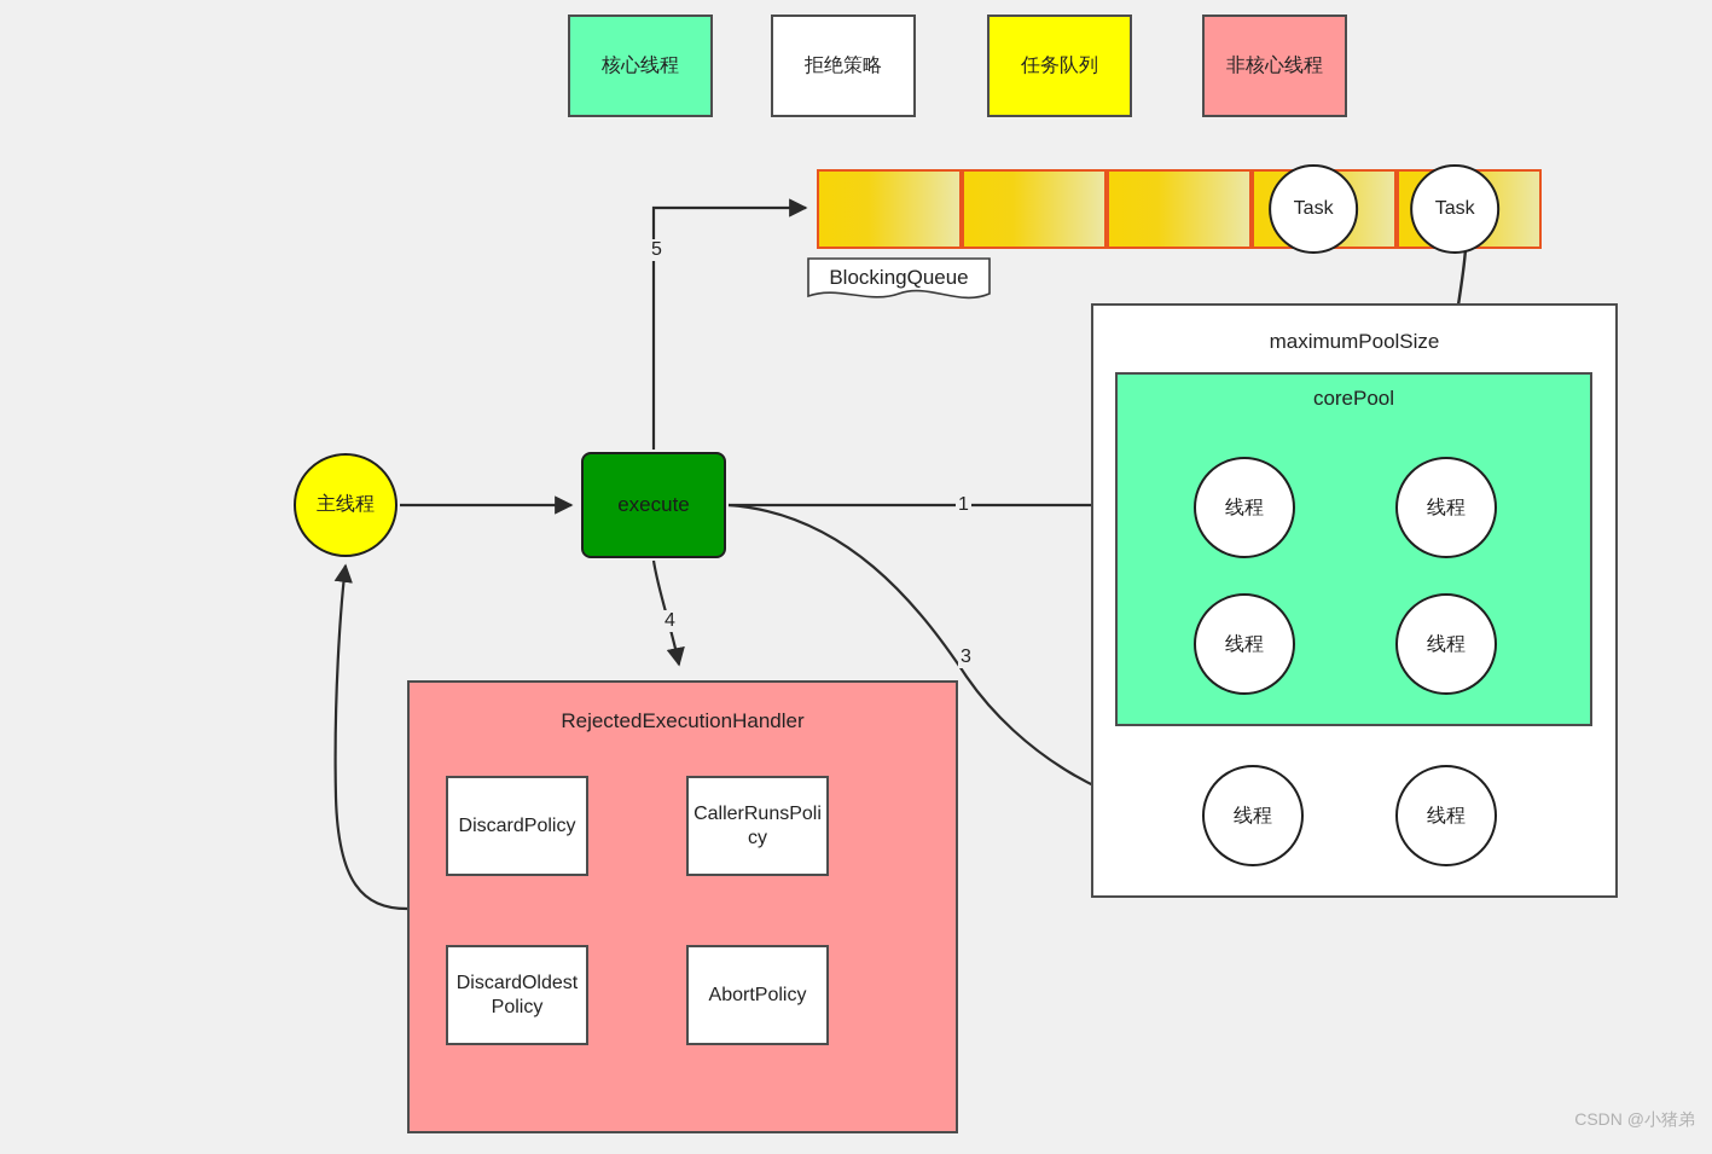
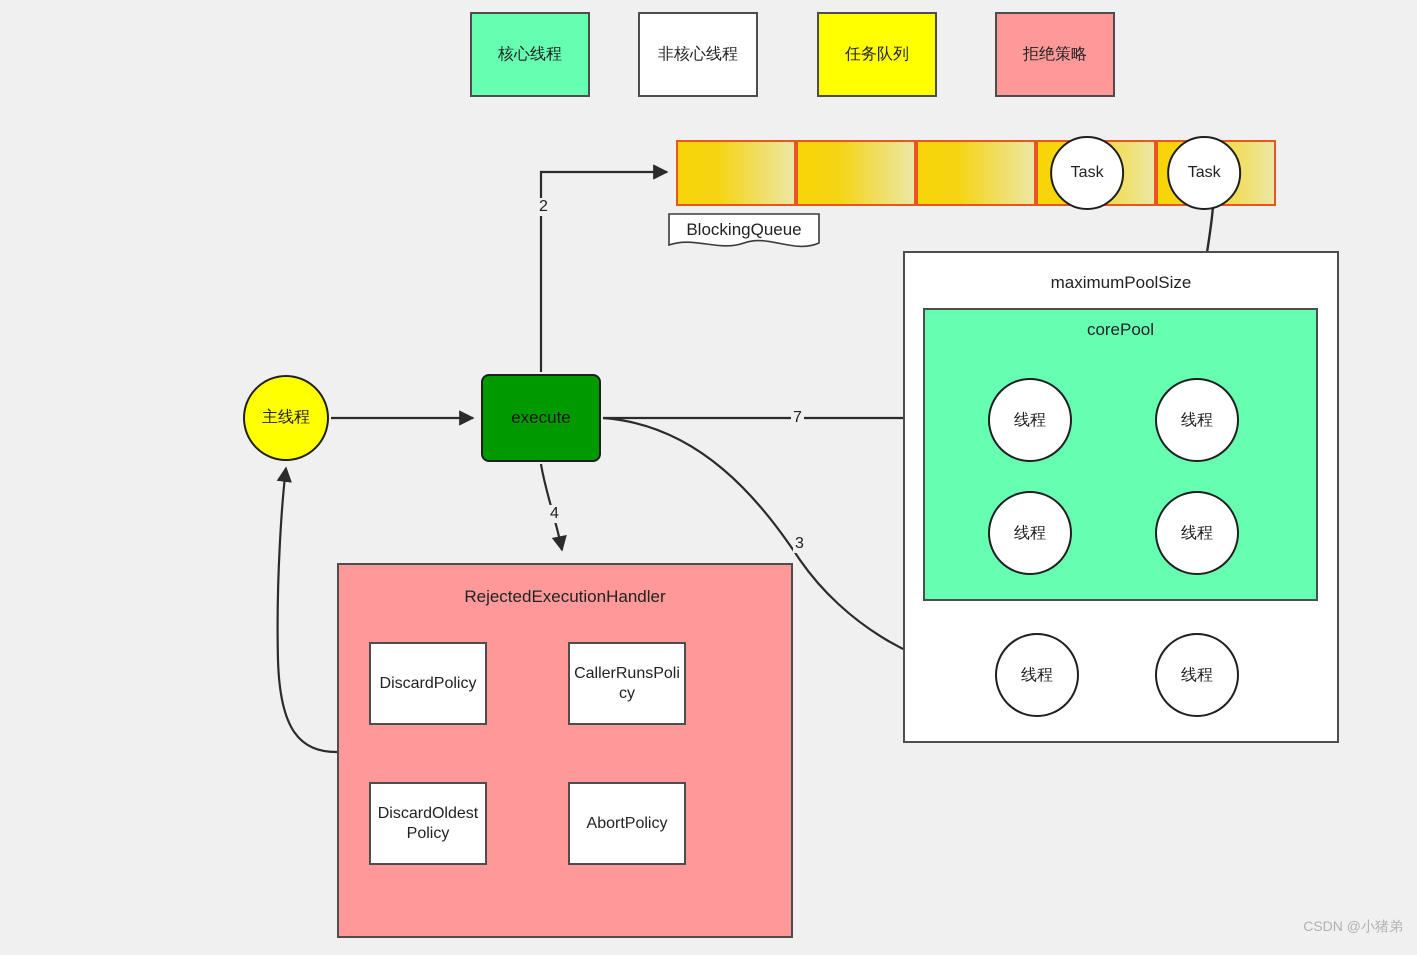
  核心线程
- 拒绝策略
+ 非核心线程
  任务队列
- 非核心线程
+ 拒绝策略
  Task
  Task
  BlockingQueue
  主线程
  execute
  maximumPoolSize
  corePool
  线程
  线程
  线程
  线程
  线程
  线程
  RejectedExecutionHandler
  DiscardPolicy
  CallerRunsPolicy
  DiscardOldestPolicy
  AbortPolicy
- 5
+ 2
- 1
+ 7
  3
  4
  CSDN @小猪弟
